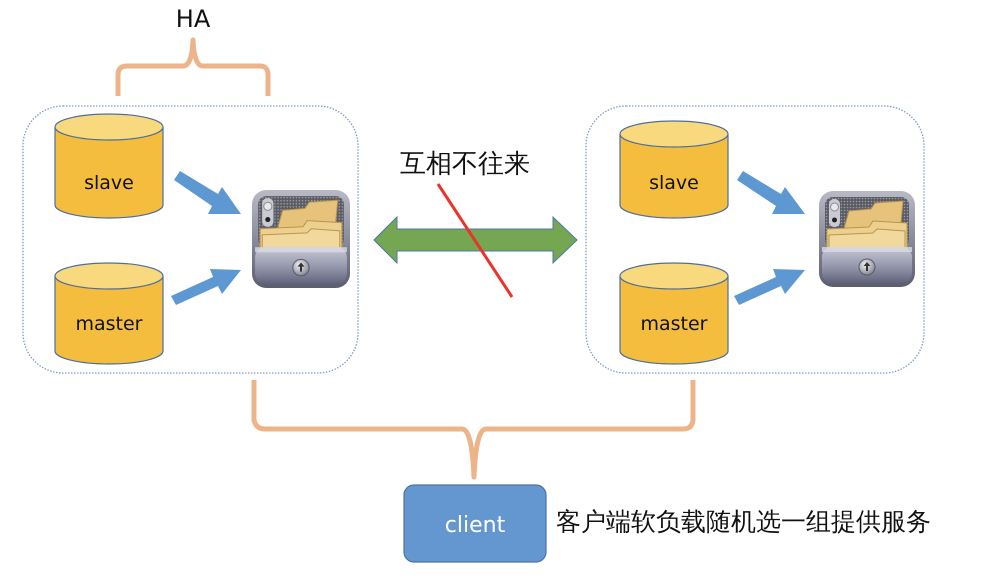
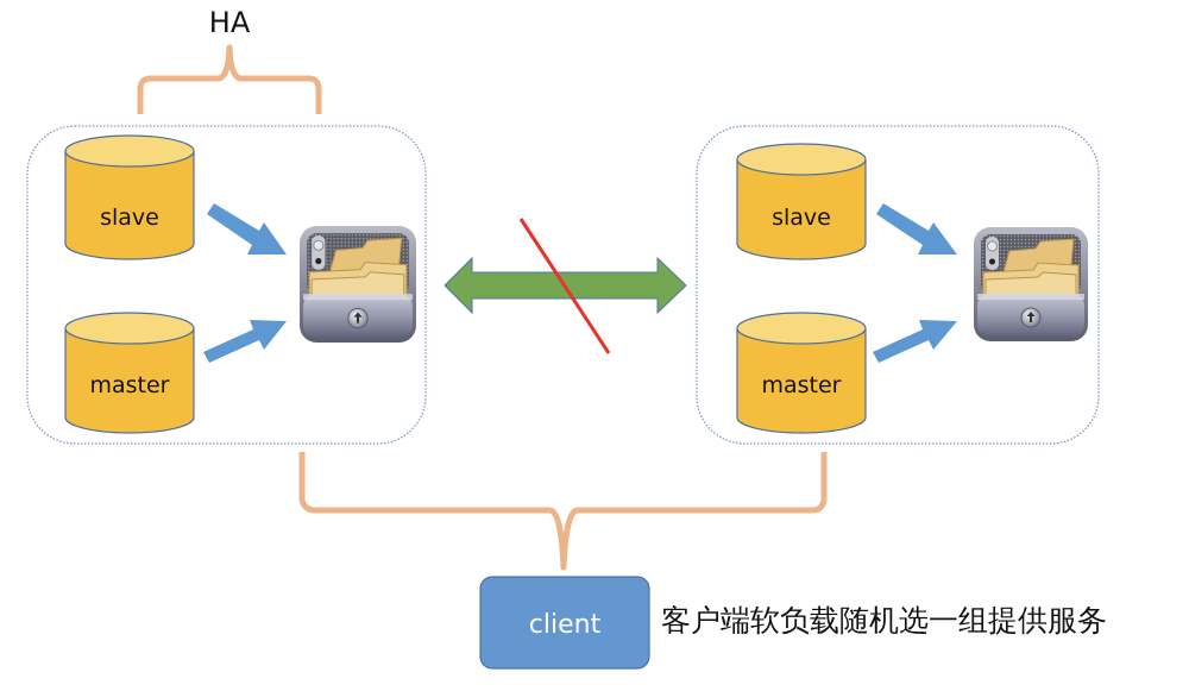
  HA
  slave
  master
- 互相不往来
  slave
  master
  client
  客户端软负载随机选一组提供服务
